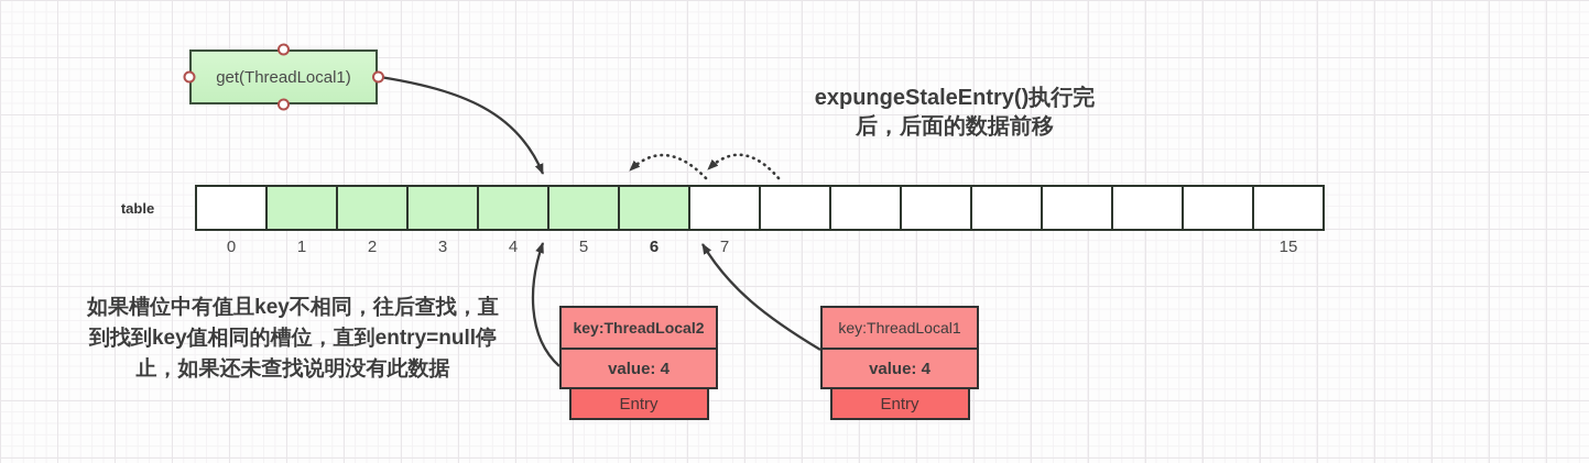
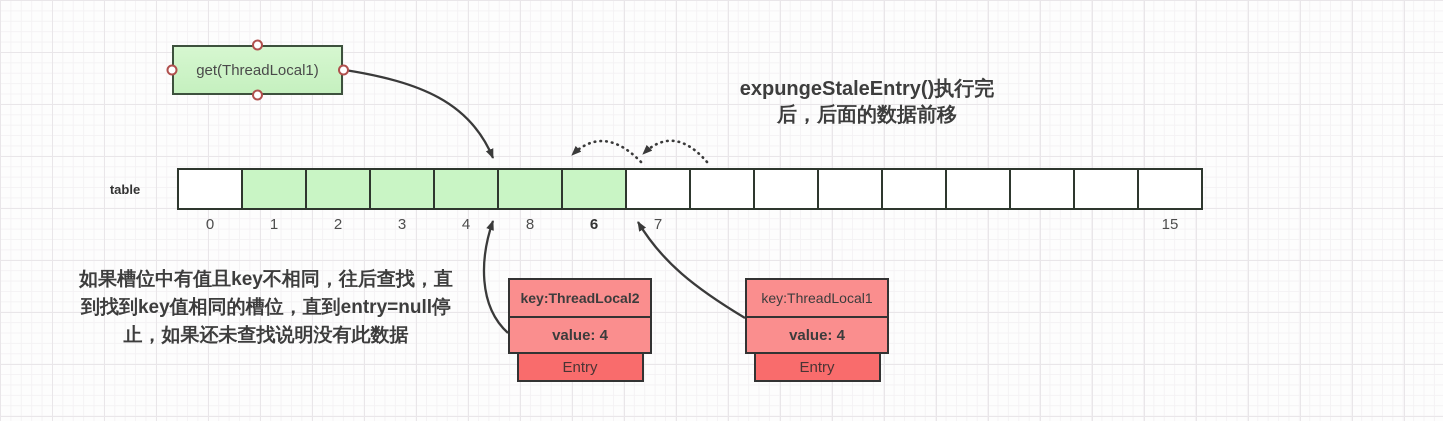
  get(ThreadLocal1)
  expungeStaleEntry()执行完
  后，后面的数据前移
  table
  0
  1
  2
  3
  4
- 5
+ 8
  6
  7
  15
  如果槽位中有值且key不相同，往后查找，直
  到找到key值相同的槽位，直到entry=null停
  止，如果还未查找说明没有此数据
  key:ThreadLocal2
  value: 4
  Entry
  key:ThreadLocal1
  value: 4
  Entry
